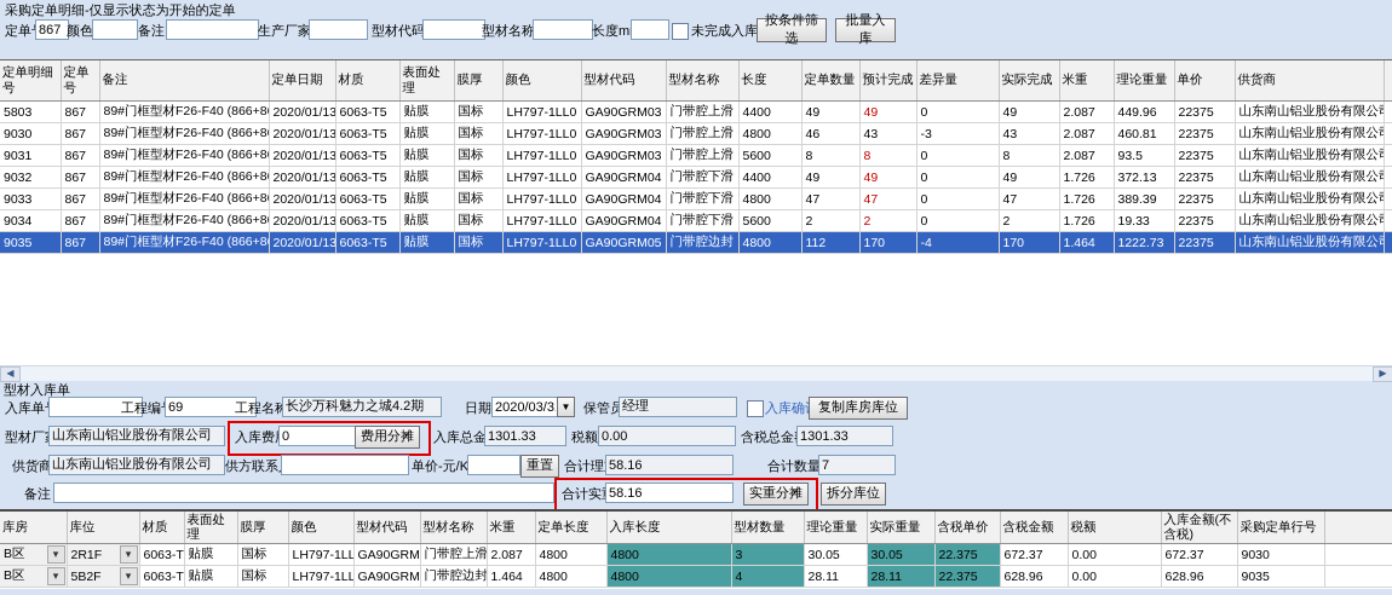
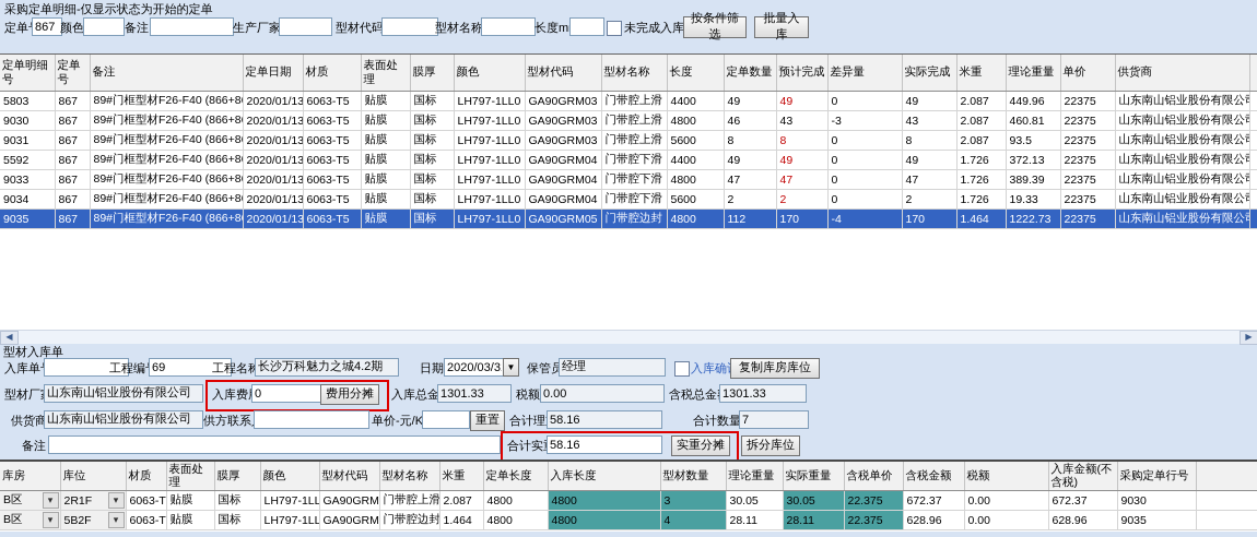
  采购定单明细-仅显示状态为开始的定单
  867
  颜色
  备注
  生产厂家
  型材代码
  型材名称
  长度m
  未完成入库
  按条件筛选
  批量入库
  定单明细号	定单号	备注	定单日期	材质	表面处理	膜厚	颜色	型材代码	型材名称	长度	定单数量	预计完成	差异量	实际完成	米重	理论重量	单价	供货商
  5803	867	89#门框型材F26-F40 (866+8	2020/01/13	6063-T5	贴膜	国标	LH797-1LL0	GA90GRM03	门带腔上滑	4400	49	49	0	49	2.087	449.96	22375	山东南山铝业股份有限公
  9030	867	89#门框型材F26-F40 (866+8	2020/01/13	6063-T5	贴膜	国标	LH797-1LL0	GA90GRM03	门带腔上滑	4800	46	43	-3	43	2.087	460.81	22375	山东南山铝业股份有限公
  9031	867	89#门框型材F26-F40 (866+8	2020/01/13	6063-T5	贴膜	国标	LH797-1LL0	GA90GRM03	门带腔上滑	5600	8	8	0	8	2.087	93.5	22375	山东南山铝业股份有限公
- 9032	867	89#门框型材F26-F40 (866+8	2020/01/13	6063-T5	贴膜	国标	LH797-1LL0	GA90GRM04	门带腔下滑	4400	49	49	0	49	1.726	372.13	22375	山东南山铝业股份有限公
+ 5592	867	89#门框型材F26-F40 (866+8	2020/01/13	6063-T5	贴膜	国标	LH797-1LL0	GA90GRM04	门带腔下滑	4400	49	49	0	49	1.726	372.13	22375	山东南山铝业股份有限公
  9033	867	89#门框型材F26-F40 (866+8	2020/01/13	6063-T5	贴膜	国标	LH797-1LL0	GA90GRM04	门带腔下滑	4800	47	47	0	47	1.726	389.39	22375	山东南山铝业股份有限公
  9034	867	89#门框型材F26-F40 (866+8	2020/01/13	6063-T5	贴膜	国标	LH797-1LL0	GA90GRM04	门带腔下滑	5600	2	2	0	2	1.726	19.33	22375	山东南山铝业股份有限公
  9035	867	89#门框型材F26-F40 (866+8	2020/01/13	6063-T5	贴膜	国标	LH797-1LL0	GA90GRM05	门带腔边封	4800	112	170	-4	170	1.464	1222.73	22375	山东南山铝业股份有限公
  ◀
  ▶
  型材入库单
  入库单
  工程编
  69
  工程名
  长沙万科魅力之城4.2期
  日期
  2020/03/3
  ▼
  保管员
  经理
  入库确
  复制库房库位
  型材厂
  山东南山铝业股份有限公司
  入库费
  0
  费用分摊
  入库总金
  1301.33
  税额
  0.00
  含税总金
  1301.33
  供货商
  山东南山铝业股份有限公司
  供方联系
  单价-元/K
  重置
  合计理
  58.16
  合计数量
  7
  备注
  合计实
  58.16
  实重分摊
  拆分库位
  库房	库位	材质	表面处理	膜厚	颜色	型材代码	型材名称	米重	定单长度	入库长度	型材数量	理论重量	实际重量	含税单价	含税金额	税额	入库金额(不含税)	采购定单行号
  B区 ▾	2R1F ▾	6063-T	贴膜	国标	LH797-1LL	GA90GRM	门带腔上滑	2.087	4800	4800	3	30.05	30.05	22.375	672.37	0.00	672.37	9030
  B区 ▾	5B2F ▾	6063-T	贴膜	国标	LH797-1LL	GA90GRM	门带腔边封	1.464	4800	4800	4	28.11	28.11	22.375	628.96	0.00	628.96	9035
